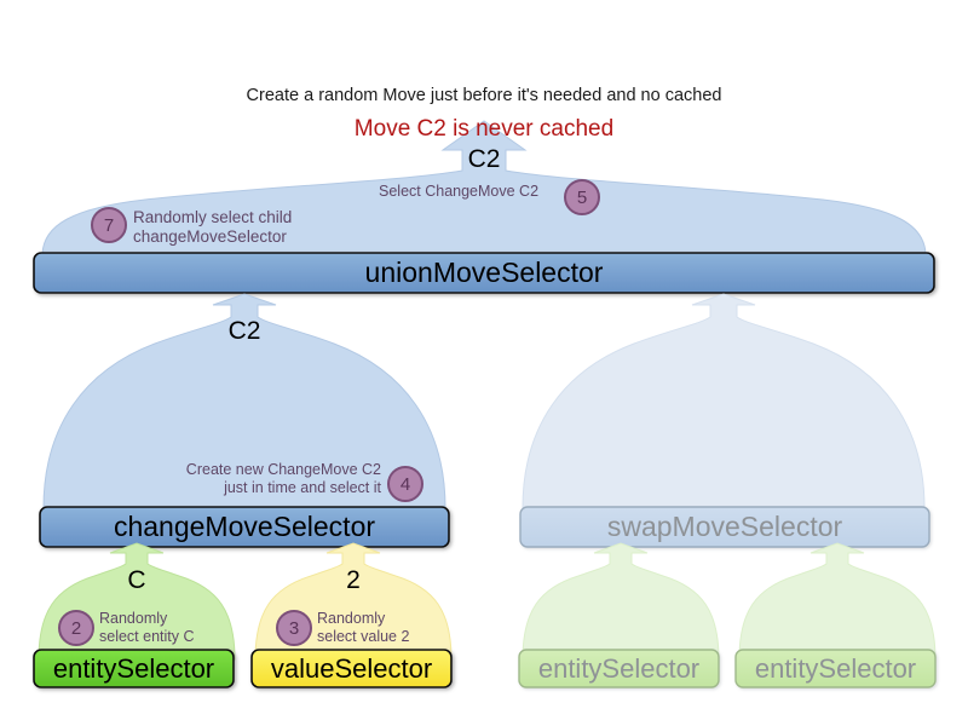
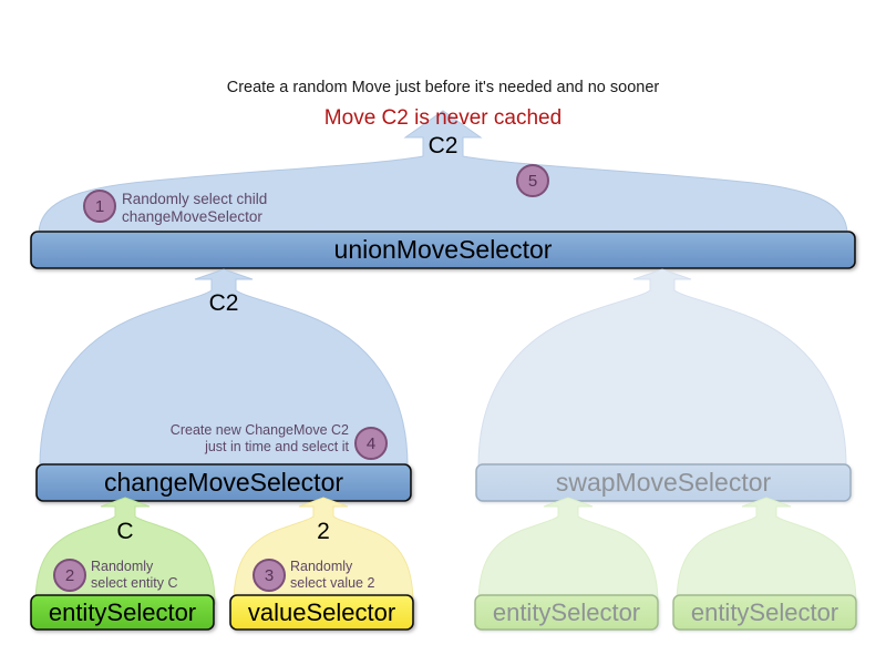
- Create a random Move just before it's needed and no cached
+ Create a random Move just before it's needed and no sooner
  Move C2 is never cached
  C2
  C2
  C
  2
- Select ChangeMove C2
  5
- 7
+ 1
  Randomly select child
  changeMoveSelector
  Create new ChangeMove C2
  just in time and select it
  4
  2
  Randomly
  select entity C
  3
  Randomly
  select value 2
  unionMoveSelector
  changeMoveSelector
  swapMoveSelector
  entitySelector
  valueSelector
  entitySelector
  entitySelector
